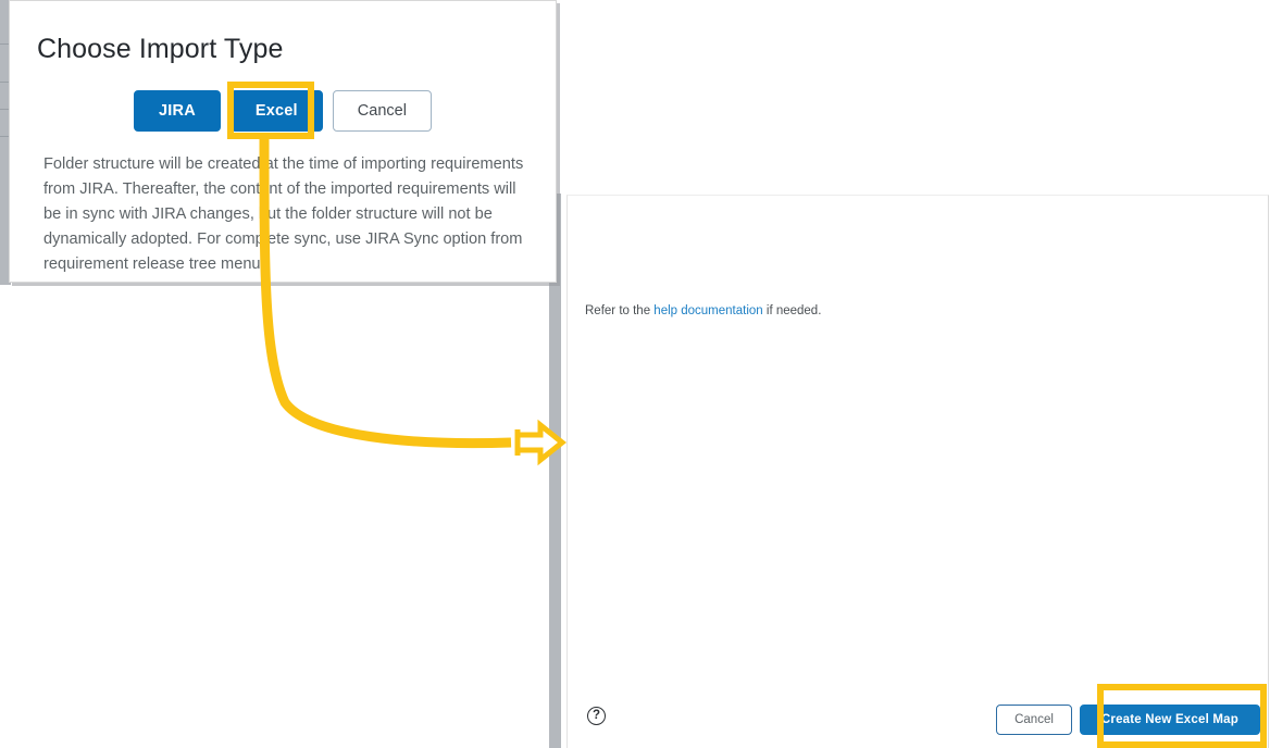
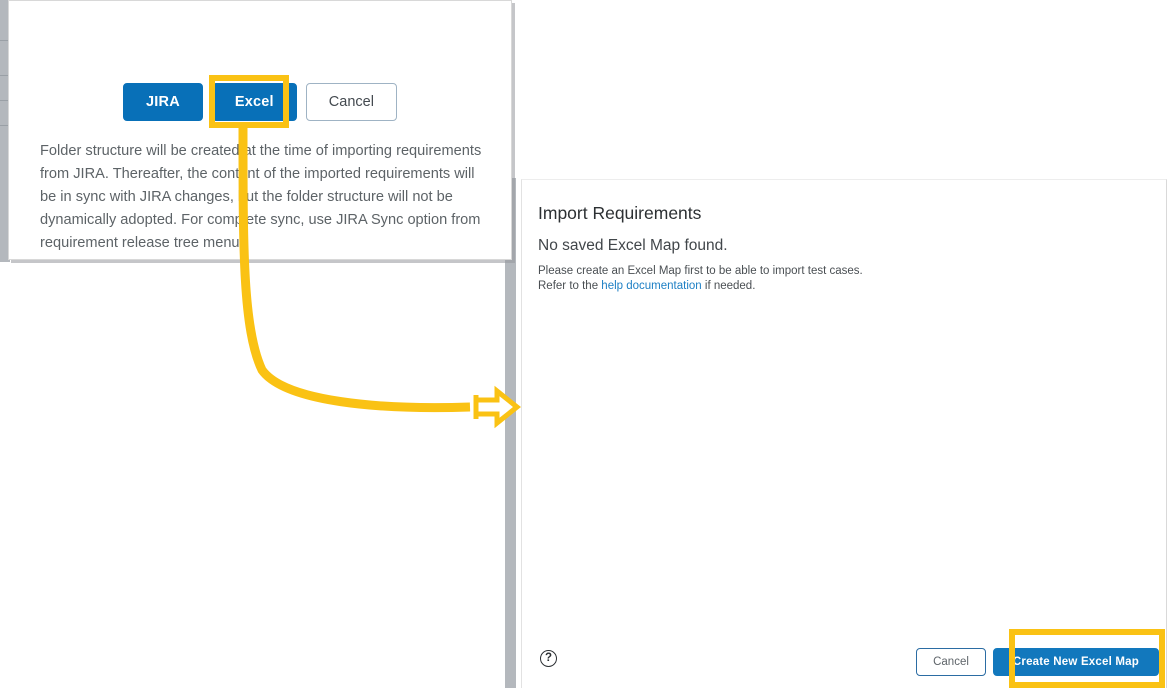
- Choose Import Type
  JIRA
  Excel
  Cancel
  Folder structure will be created at the time of importing requirements from JIRA. Thereafter, the contnt of the imported requirements will be in sync with JIRA changes,ut the folder structure will not be dynamically adopted. For compete sync, use JIRA Sync option from requirement release tree menu
+ Import Requirements
+ No saved Excel Map found.
+ Please create an Excel Map first to be able to import test cases.
  Refer to the help documentation if needed.
  ?
  Cancel
  Create New Excel Map
